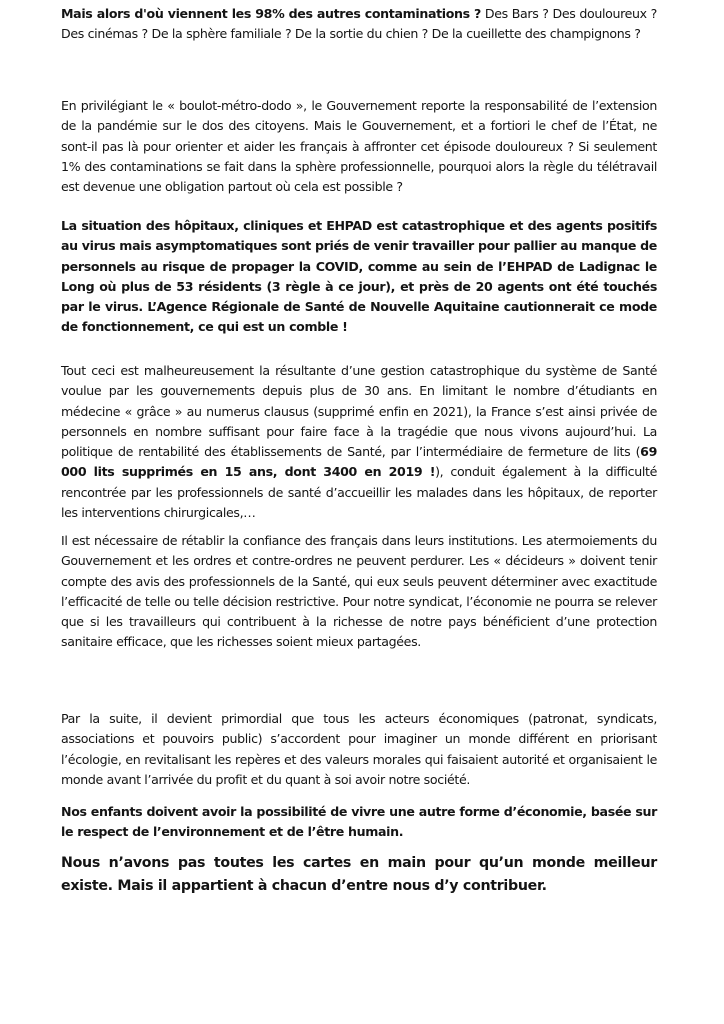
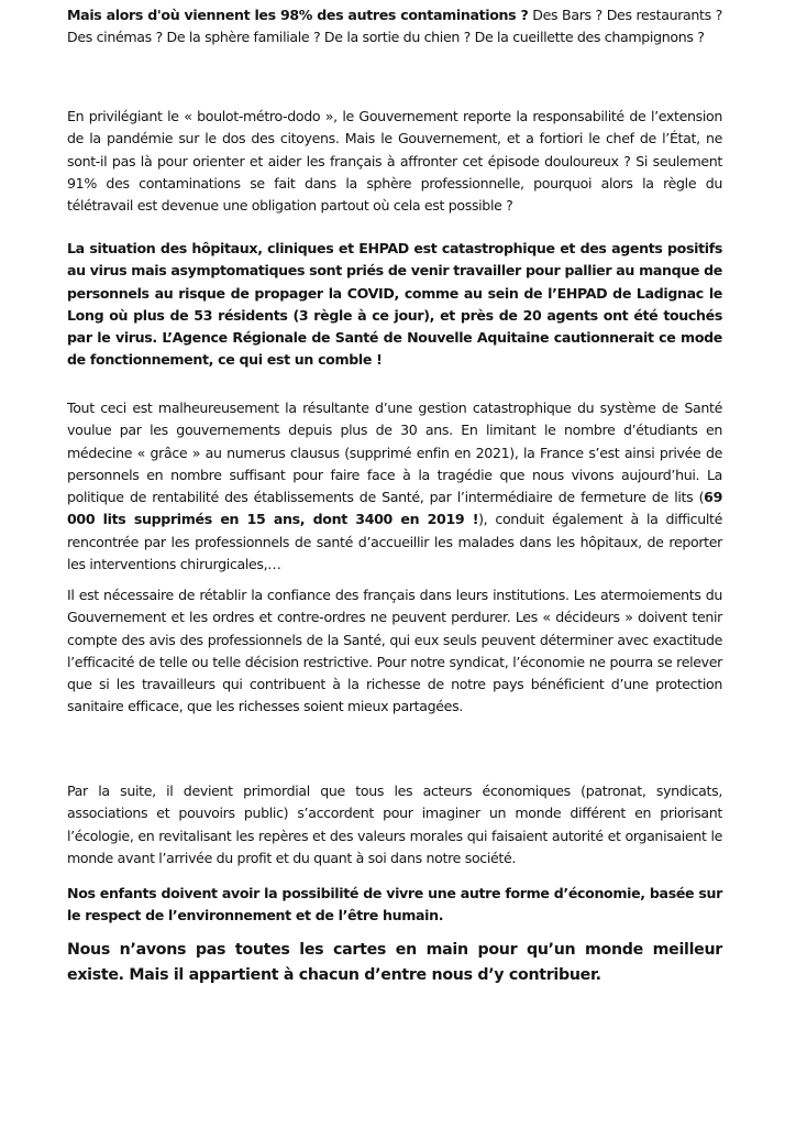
- Mais alors d'où viennent les 98% des autres contaminations ? Des Bars ? Des douloureux ? Des cinémas ? De la sphère familiale ? De la sortie du chien ? De la cueillette des champignons ?
+ Mais alors d'où viennent les 98% des autres contaminations ? Des Bars ? Des restaurants ? Des cinémas ? De la sphère familiale ? De la sortie du chien ? De la cueillette des champignons ?
- En privilégiant le « boulot-métro-dodo », le Gouvernement reporte la responsabilité de l’extension de la pandémie sur le dos des citoyens. Mais le Gouvernement, et a fortiori le chef de l’État, ne sont-il pas là pour orienter et aider les français à affronter cet épisode douloureux ? Si seulement 1% des contaminations se fait dans la sphère professionnelle, pourquoi alors la règle du télétravail est devenue une obligation partout où cela est possible ?
+ En privilégiant le « boulot-métro-dodo », le Gouvernement reporte la responsabilité de l’extension de la pandémie sur le dos des citoyens. Mais le Gouvernement, et a fortiori le chef de l’État, ne sont-il pas là pour orienter et aider les français à affronter cet épisode douloureux ? Si seulement 91% des contaminations se fait dans la sphère professionnelle, pourquoi alors la règle du télétravail est devenue une obligation partout où cela est possible ?
  La situation des hôpitaux, cliniques et EHPAD est catastrophique et des agents positifs au virus mais asymptomatiques sont priés de venir travailler pour pallier au manque de personnels au risque de propager la COVID, comme au sein de l’EHPAD de Ladignac le Long où plus de 53 résidents (3 règle à ce jour), et près de 20 agents ont été touchés par le virus. L’Agence Régionale de Santé de Nouvelle Aquitaine cautionnerait ce mode de fonctionnement, ce qui est un comble !
  Tout ceci est malheureusement la résultante d’une gestion catastrophique du système de Santé voulue par les gouvernements depuis plus de 30 ans. En limitant le nombre d’étudiants en médecine « grâce » au numerus clausus (supprimé enfin en 2021), la France s’est ainsi privée de personnels en nombre suffisant pour faire face à la tragédie que nous vivons aujourd’hui. La politique de rentabilité des établissements de Santé, par l’intermédiaire de fermeture de lits (69 000 lits supprimés en 15 ans, dont 3400 en 2019 !), conduit également à la difficulté rencontrée par les professionnels de santé d’accueillir les malades dans les hôpitaux, de reporter les interventions chirurgicales,…
  Il est nécessaire de rétablir la confiance des français dans leurs institutions. Les atermoiements du Gouvernement et les ordres et contre-ordres ne peuvent perdurer. Les « décideurs » doivent tenir compte des avis des professionnels de la Santé, qui eux seuls peuvent déterminer avec exactitude l’efficacité de telle ou telle décision restrictive. Pour notre syndicat, l’économie ne pourra se relever que si les travailleurs qui contribuent à la richesse de notre pays bénéficient d’une protection sanitaire efficace, que les richesses soient mieux partagées.
- Par la suite, il devient primordial que tous les acteurs économiques (patronat, syndicats, associations et pouvoirs public) s’accordent pour imaginer un monde différent en priorisant l’écologie, en revitalisant les repères et des valeurs morales qui faisaient autorité et organisaient le monde avant l’arrivée du profit et du quant à soi avoir notre société.
+ Par la suite, il devient primordial que tous les acteurs économiques (patronat, syndicats, associations et pouvoirs public) s’accordent pour imaginer un monde différent en priorisant l’écologie, en revitalisant les repères et des valeurs morales qui faisaient autorité et organisaient le monde avant l’arrivée du profit et du quant à soi dans notre société.
  Nos enfants doivent avoir la possibilité de vivre une autre forme d’économie, basée sur le respect de l’environnement et de l’être humain.
  Nous n’avons pas toutes les cartes en main pour qu’un monde meilleur existe. Mais il appartient à chacun d’entre nous d’y contribuer.
